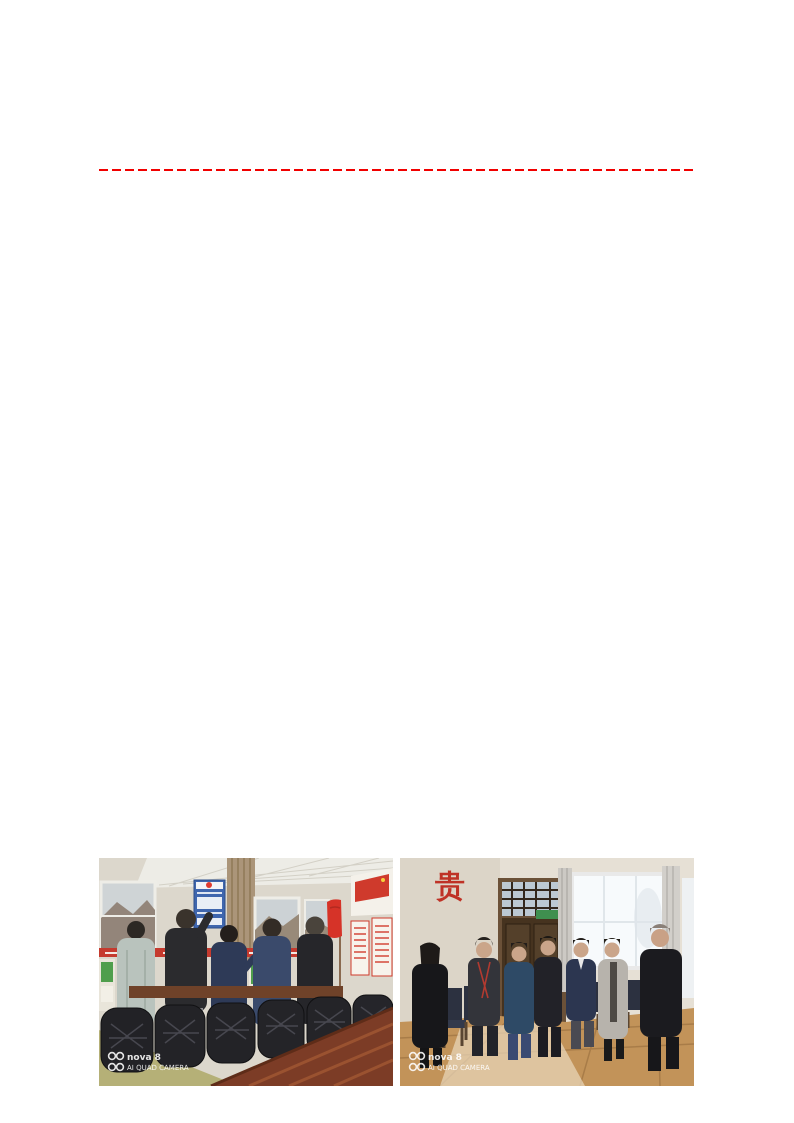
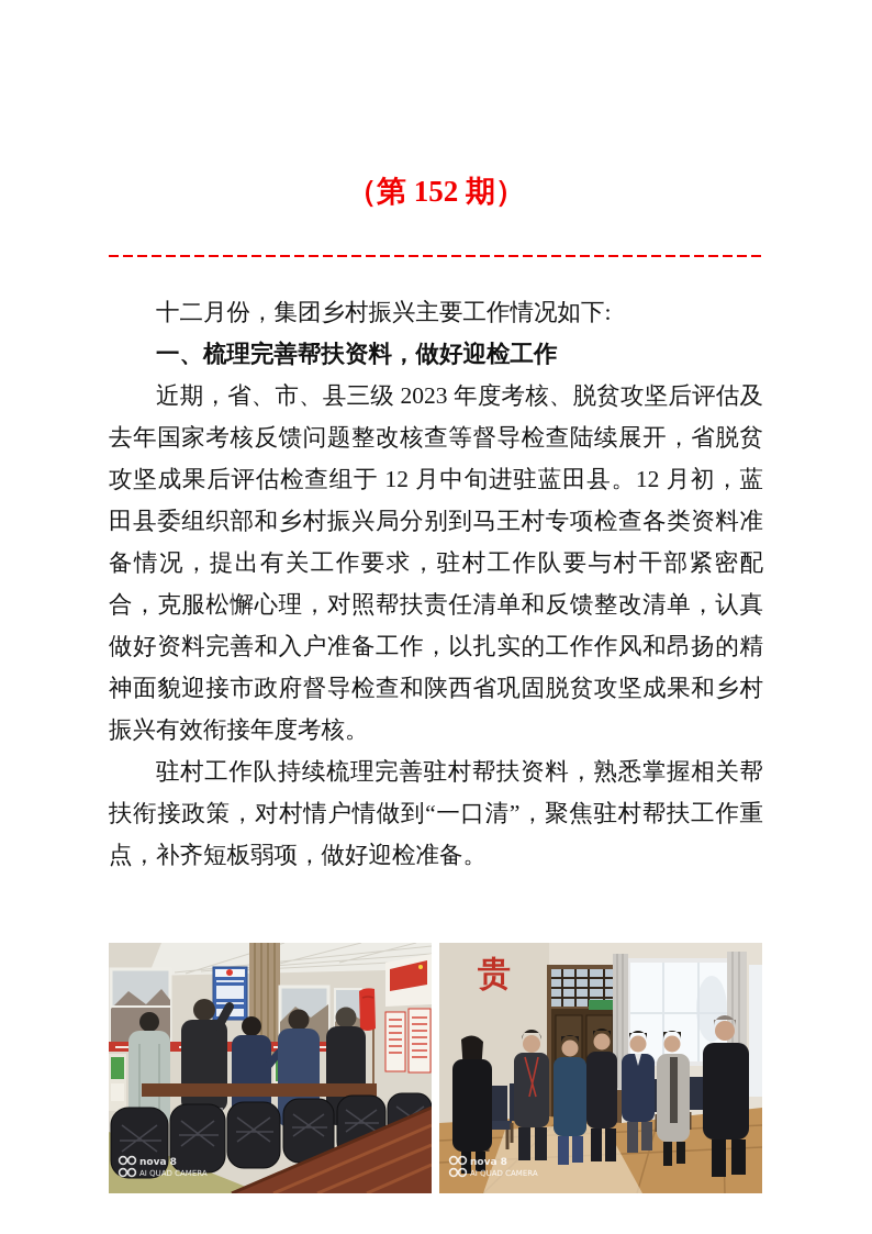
+ （第 152 期）
+ 十二月份，集团乡村振兴主要工作情况如下:
+ 一、梳理完善帮扶资料，做好迎检工作
+ 近期，省、市、县三级 2023 年度考核、脱贫攻坚后评估及去年国家考核反馈问题整改核查等督导检查陆续展开，省脱贫攻坚成果后评估检查组于 12 月中旬进驻蓝田县。12 月初，蓝田县委组织部和乡村振兴局分别到马王村专项检查各类资料准备情况，提出有关工作要求，驻村工作队要与村干部紧密配合，克服松懈心理，对照帮扶责任清单和反馈整改清单，认真做好资料完善和入户准备工作，以扎实的工作作风和昂扬的精神面貌迎接市政府督导检查和陕西省巩固脱贫攻坚成果和乡村振兴有效衔接年度考核。
+ 驻村工作队持续梳理完善驻村帮扶资料，熟悉掌握相关帮扶衔接政策，对村情户情做到“一口清”，聚焦驻村帮扶工作重点，补齐短板弱项，做好迎检准备。
  nova 8
  AI QUAD CAMERA
  贵
  nova 8
  AI QUAD CAMERA
